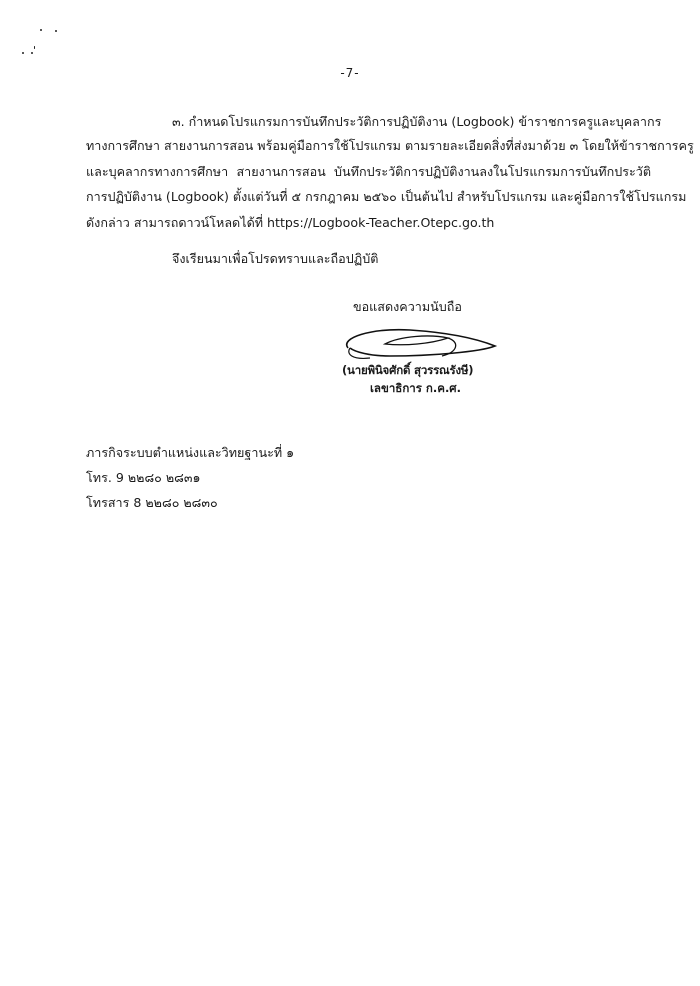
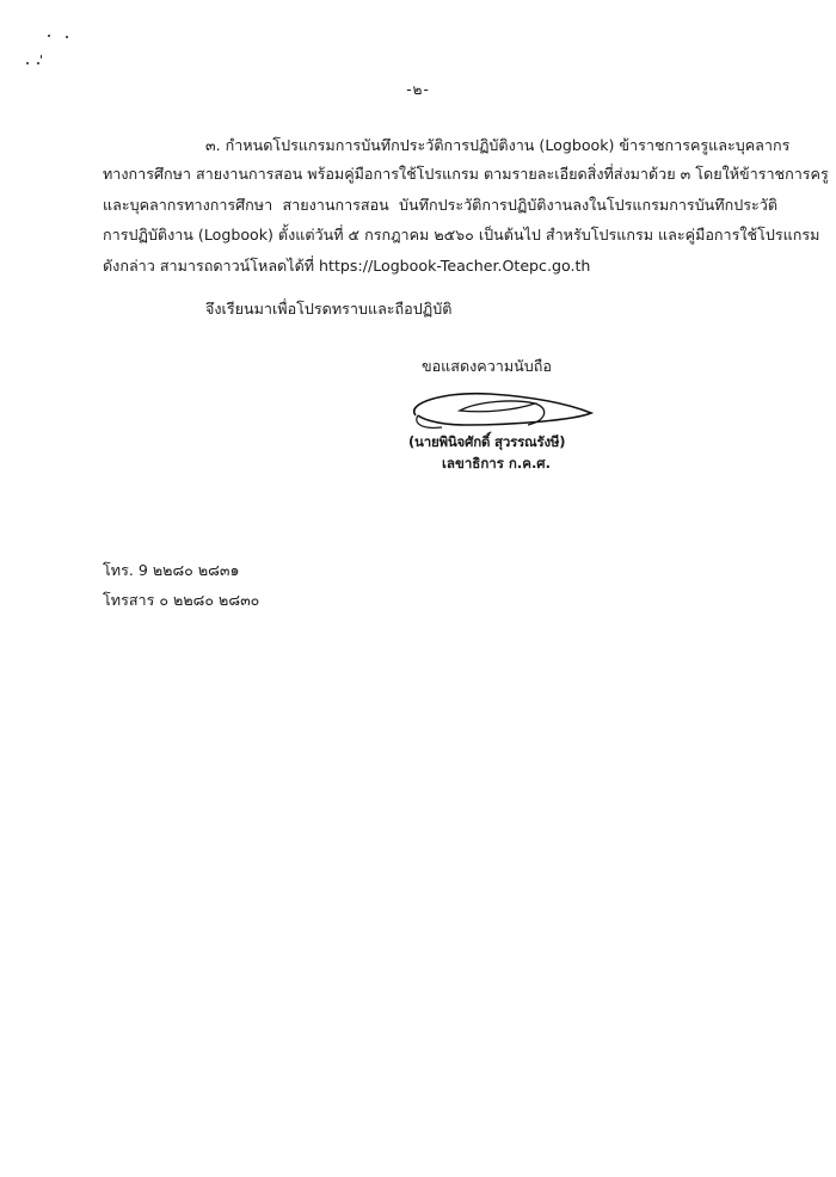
- -7-
+ -๒-
  ๓. กำหนดโปรแกรมการบันทึกประวัติการปฏิบัติงาน (Logbook) ข้าราชการครูและบุคลากร
  ทางการศึกษา สายงานการสอน พร้อมคู่มือการใช้โปรแกรม ตามรายละเอียดสิ่งที่ส่งมาด้วย ๓ โดยให้ข้าราชการครู
  และบุคลากรทางการศึกษา สายงานการสอน บันทึกประวัติการปฏิบัติงานลงในโปรแกรมการบันทึกประวัติ
  การปฏิบัติงาน (Logbook) ตั้งแต่วันที่ ๕ กรกฎาคม ๒๕๖๐ เป็นต้นไป สำหรับโปรแกรม และคู่มือการใช้โปรแกรม
  ดังกล่าว สามารถดาวน์โหลดได้ที่ https://Logbook-Teacher.Otepc.go.th
  จึงเรียนมาเพื่อโปรดทราบและถือปฏิบัติ
  ขอแสดงความนับถือ
  (นายพินิจศักดิ์ สุวรรณรังษี)
  เลขาธิการ ก.ค.ศ.
- ภารกิจระบบตำแหน่งและวิทยฐานะที่ ๑
  โทร. 9 ๒๒๘๐ ๒๘๓๑
- โทรสาร 8 ๒๒๘๐ ๒๘๓๐
+ โทรสาร ๐ ๒๒๘๐ ๒๘๓๐
